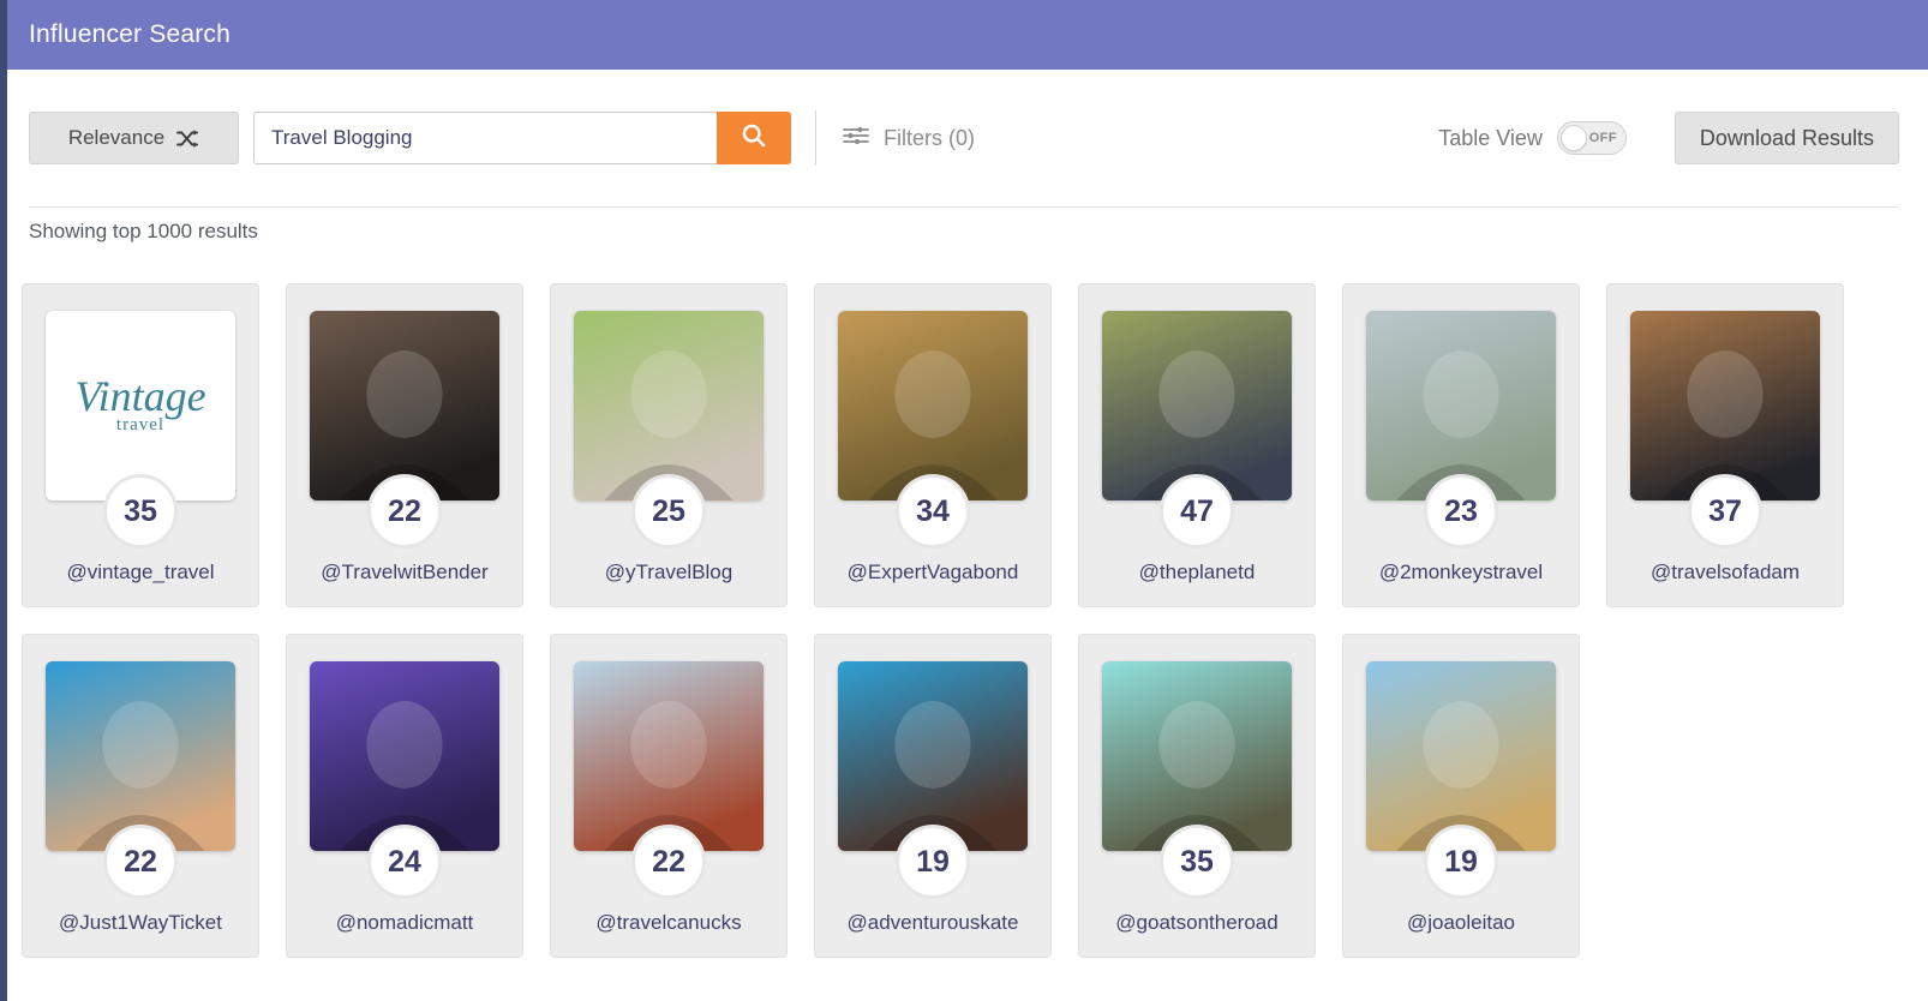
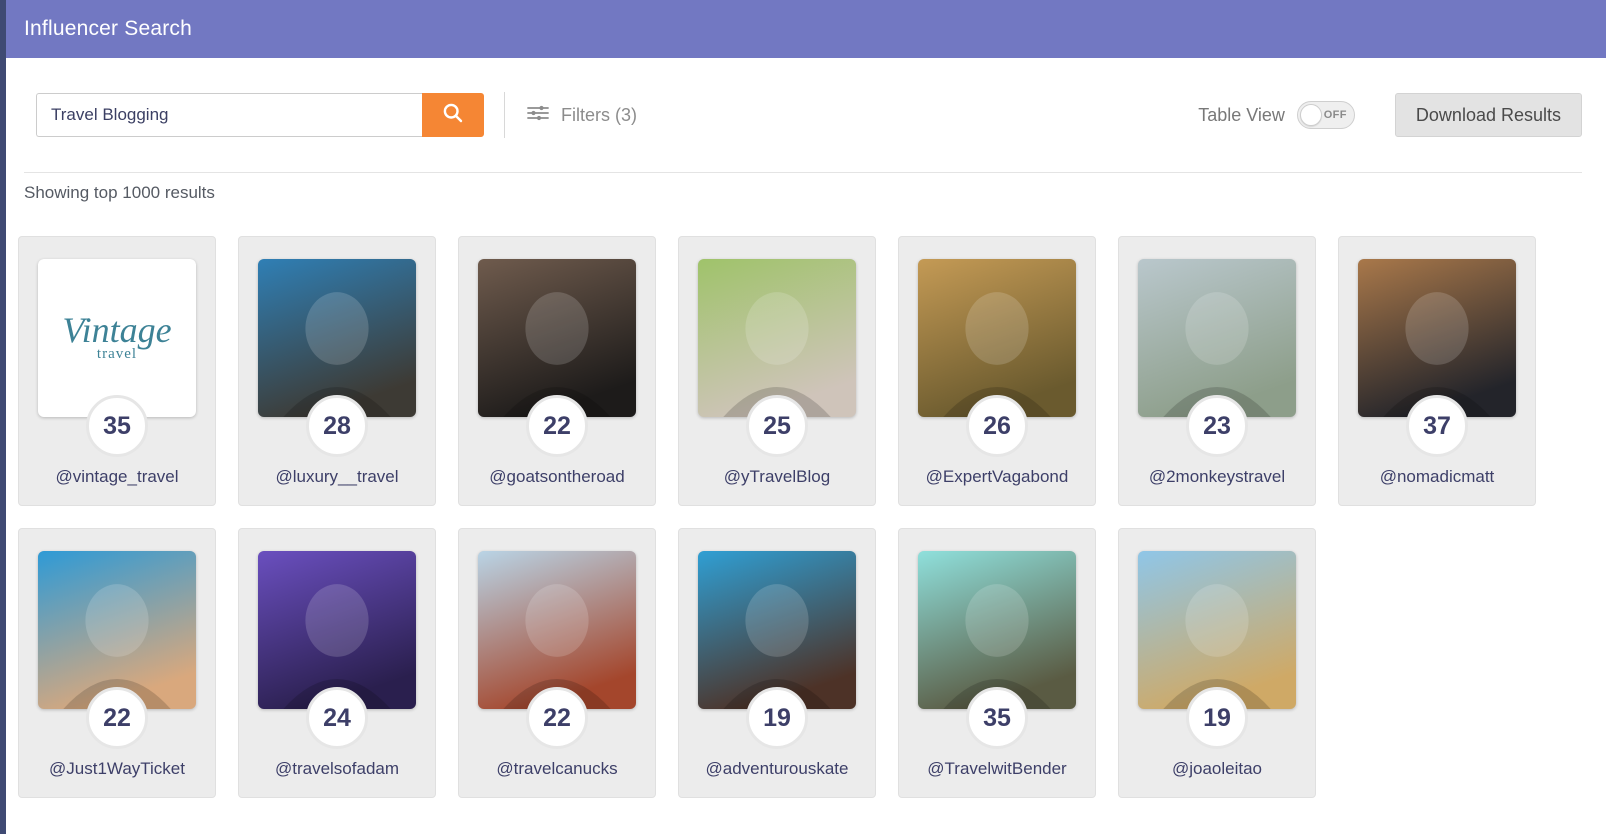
  Influencer Search
- Relevance
  Travel Blogging
- Filters (0)
+ Filters (3)
  Table View
  OFF
  Download Results
  Showing top 1000 results
  Vintage
  travel
  35
  @vintage_travel
+ 28
+ @luxury__travel
  22
- @TravelwitBender
+ @goatsontheroad
  25
  @yTravelBlog
- 34
+ 26
  @ExpertVagabond
- 47
- @theplanetd
  23
  @2monkeystravel
  37
- @travelsofadam
+ @nomadicmatt
  22
  @Just1WayTicket
  24
- @nomadicmatt
+ @travelsofadam
  22
  @travelcanucks
  19
  @adventurouskate
  35
- @goatsontheroad
+ @TravelwitBender
  19
  @joaoleitao
